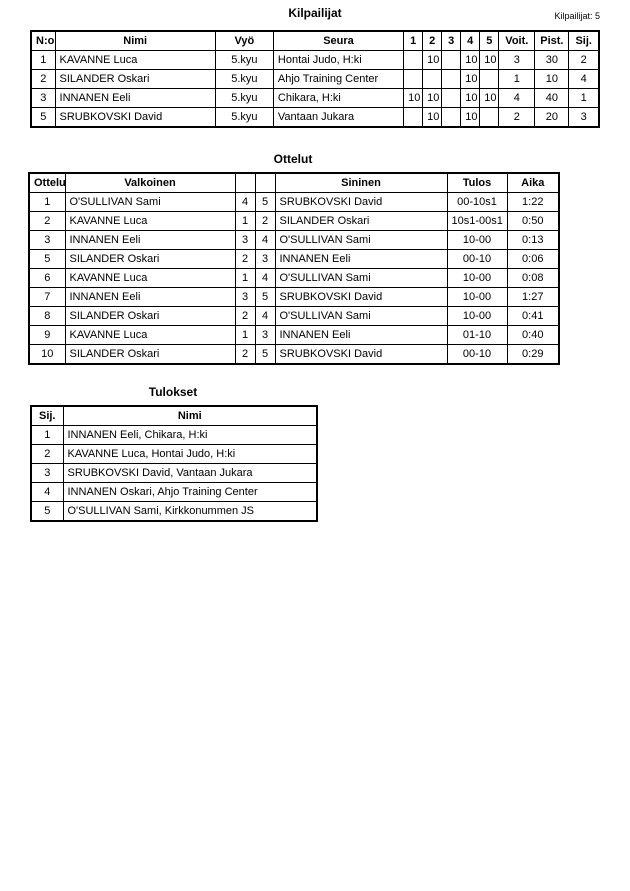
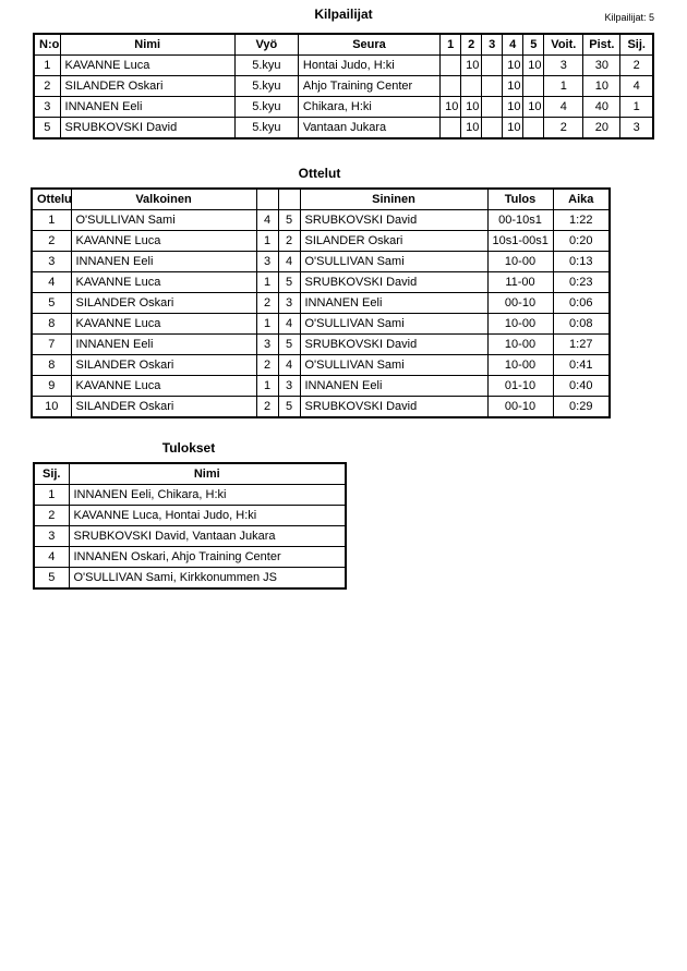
  Kilpailijat
  Kilpailijat: 5
  N:o	Nimi	Vyö	Seura	1	2	3	4	5	Voit.	Pist.	Sij.
  1	KAVANNE Luca	5.kyu	Hontai Judo, H:ki		10		10	10	3	30	2
  2	SILANDER Oskari	5.kyu	Ahjo Training Center				10		1	10	4
  3	INNANEN Eeli	5.kyu	Chikara, H:ki	10	10		10	10	4	40	1
  5	SRUBKOVSKI David	5.kyu	Vantaan Jukara		10		10		2	20	3
  Ottelut
  Ottelu	Valkoinen			Sininen	Tulos	Aika
  1	O'SULLIVAN Sami	4	5	SRUBKOVSKI David	00-10s1	1:22
- 2	KAVANNE Luca	1	2	SILANDER Oskari	10s1-00s1	0:50
+ 2	KAVANNE Luca	1	2	SILANDER Oskari	10s1-00s1	0:20
  3	INNANEN Eeli	3	4	O'SULLIVAN Sami	10-00	0:13
+ 4	KAVANNE Luca	1	5	SRUBKOVSKI David	11-00	0:23
  5	SILANDER Oskari	2	3	INNANEN Eeli	00-10	0:06
- 6	KAVANNE Luca	1	4	O'SULLIVAN Sami	10-00	0:08
+ 8	KAVANNE Luca	1	4	O'SULLIVAN Sami	10-00	0:08
  7	INNANEN Eeli	3	5	SRUBKOVSKI David	10-00	1:27
  8	SILANDER Oskari	2	4	O'SULLIVAN Sami	10-00	0:41
  9	KAVANNE Luca	1	3	INNANEN Eeli	01-10	0:40
  10	SILANDER Oskari	2	5	SRUBKOVSKI David	00-10	0:29
  Tulokset
  Sij.	Nimi
  1	INNANEN Eeli, Chikara, H:ki
  2	KAVANNE Luca, Hontai Judo, H:ki
  3	SRUBKOVSKI David, Vantaan Jukara
  4	INNANEN Oskari, Ahjo Training Center
  5	O'SULLIVAN Sami, Kirkkonummen JS
